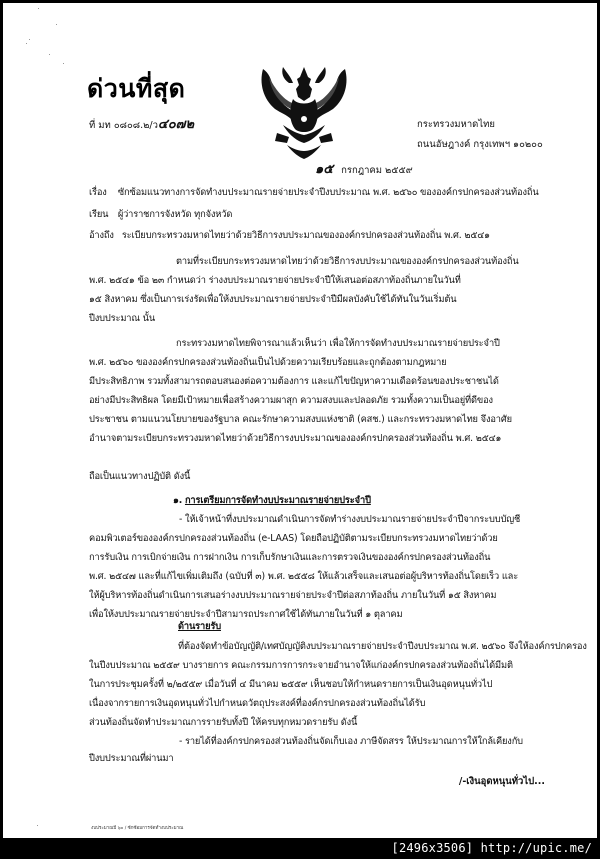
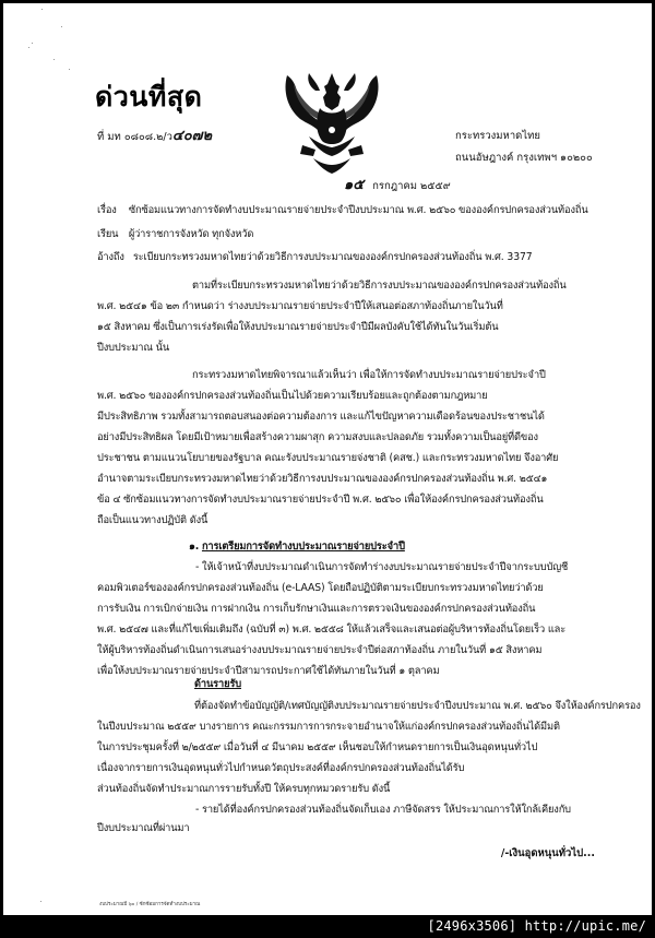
  ด่วนที่สุด
  ที่ มท ๐๘๐๘.๒/ว๔๐๗๒
  กระทรวงมหาดไทย
  ถนนอัษฎางค์ กรุงเทพฯ ๑๐๒๐๐
  ๑๕ กรกฎาคม ๒๕๕๙
  เรื่อง ซักซ้อมแนวทางการจัดทำงบประมาณรายจ่ายประจำปีงบประมาณ พ.ศ. ๒๕๖๐ ขององค์กรปกครองส่วนท้องถิ่น
  เรียน ผู้ว่าราชการจังหวัด ทุกจังหวัด
- อ้างถึง ระเบียบกระทรวงมหาดไทยว่าด้วยวิธีการงบประมาณขององค์กรปกครองส่วนท้องถิ่น พ.ศ. ๒๕๔๑
+ อ้างถึง ระเบียบกระทรวงมหาดไทยว่าด้วยวิธีการงบประมาณขององค์กรปกครองส่วนท้องถิ่น พ.ศ. 3377
  ตามที่ระเบียบกระทรวงมหาดไทยว่าด้วยวิธีการงบประมาณขององค์กรปกครองส่วนท้องถิ่น
  พ.ศ. ๒๕๔๑ ข้อ ๒๓ กำหนดว่า ร่างงบประมาณรายจ่ายประจำปีให้เสนอต่อสภาท้องถิ่นภายในวันที่
  ๑๕ สิงหาคม ซึ่งเป็นการเร่งรัดเพื่อให้งบประมาณรายจ่ายประจำปีมีผลบังคับใช้ได้ทันในวันเริ่มต้น
  ปีงบประมาณ นั้น
  กระทรวงมหาดไทยพิจารณาแล้วเห็นว่า เพื่อให้การจัดทำงบประมาณรายจ่ายประจำปี
  พ.ศ. ๒๕๖๐ ขององค์กรปกครองส่วนท้องถิ่นเป็นไปด้วยความเรียบร้อยและถูกต้องตามกฎหมาย
  มีประสิทธิภาพ รวมทั้งสามารถตอบสนองต่อความต้องการ และแก้ไขปัญหาความเดือดร้อนของประชาชนได้
  อย่างมีประสิทธิผล โดยมีเป้าหมายเพื่อสร้างความผาสุก ความสงบและปลอดภัย รวมทั้งความเป็นอยู่ที่ดีของ
- ประชาชน ตามแนวนโยบายของรัฐบาล คณะรักษาความสงบแห่งชาติ (คสช.) และกระทรวงมหาดไทย จึงอาศัย
+ ประชาชน ตามแนวนโยบายของรัฐบาล คณะรังบประมาณรายจ่งชาติ (คสช.) และกระทรวงมหาดไทย จึงอาศัย
  อำนาจตามระเบียบกระทรวงมหาดไทยว่าด้วยวิธีการงบประมาณขององค์กรปกครองส่วนท้องถิ่น พ.ศ. ๒๕๔๑
+ ข้อ ๔ ซักซ้อมแนวทางการจัดทำงบประมาณรายจ่ายประจำปี พ.ศ. ๒๕๖๐ เพื่อให้องค์กรปกครองส่วนท้องถิ่น
  ถือเป็นแนวทางปฏิบัติ ดังนี้
  ๑. การเตรียมการจัดทำงบประมาณรายจ่ายประจำปี
  - ให้เจ้าหน้าที่งบประมาณดำเนินการจัดทำร่างงบประมาณรายจ่ายประจำปีจากระบบบัญชี
  คอมพิวเตอร์ขององค์กรปกครองส่วนท้องถิ่น (e-LAAS) โดยถือปฏิบัติตามระเบียบกระทรวงมหาดไทยว่าด้วย
  การรับเงิน การเบิกจ่ายเงิน การฝากเงิน การเก็บรักษาเงินและการตรวจเงินขององค์กรปกครองส่วนท้องถิ่น
  พ.ศ. ๒๕๔๗ และที่แก้ไขเพิ่มเติมถึง (ฉบับที่ ๓) พ.ศ. ๒๕๕๘ ให้แล้วเสร็จและเสนอต่อผู้บริหารท้องถิ่นโดยเร็ว และ
  ให้ผู้บริหารท้องถิ่นดำเนินการเสนอร่างงบประมาณรายจ่ายประจำปีต่อสภาท้องถิ่น ภายในวันที่ ๑๕ สิงหาคม
  เพื่อให้งบประมาณรายจ่ายประจำปีสามารถประกาศใช้ได้ทันภายในวันที่ ๑ ตุลาคม
  ด้านรายรับ
  ที่ต้องจัดทำข้อบัญญัติ/เทศบัญญัติงบประมาณรายจ่ายประจำปีงบประมาณ พ.ศ. ๒๕๖๐ จึงให้องค์กรปกครอง
  ในปีงบประมาณ ๒๕๕๙ บางรายการ คณะกรรมการการกระจายอำนาจให้แก่องค์กรปกครองส่วนท้องถิ่นได้มีมติ
  ในการประชุมครั้งที่ ๒/๒๕๕๙ เมื่อวันที่ ๔ มีนาคม ๒๕๕๙ เห็นชอบให้กำหนดรายการเป็นเงินอุดหนุนทั่วไป
  เนื่องจากรายการเงินอุดหนุนทั่วไปกำหนดวัตถุประสงค์ที่องค์กรปกครองส่วนท้องถิ่นได้รับ
  ส่วนท้องถิ่นจัดทำประมาณการรายรับทั้งปี ให้ครบทุกหมวดรายรับ ดังนี้
  - รายได้ที่องค์กรปกครองส่วนท้องถิ่นจัดเก็บเอง ภาษีจัดสรร ให้ประมาณการให้ใกล้เคียงกับ
  ปีงบประมาณที่ผ่านมา
  /-เงินอุดหนุนทั่วไป...
  [2496x3506] http://upic.me/
